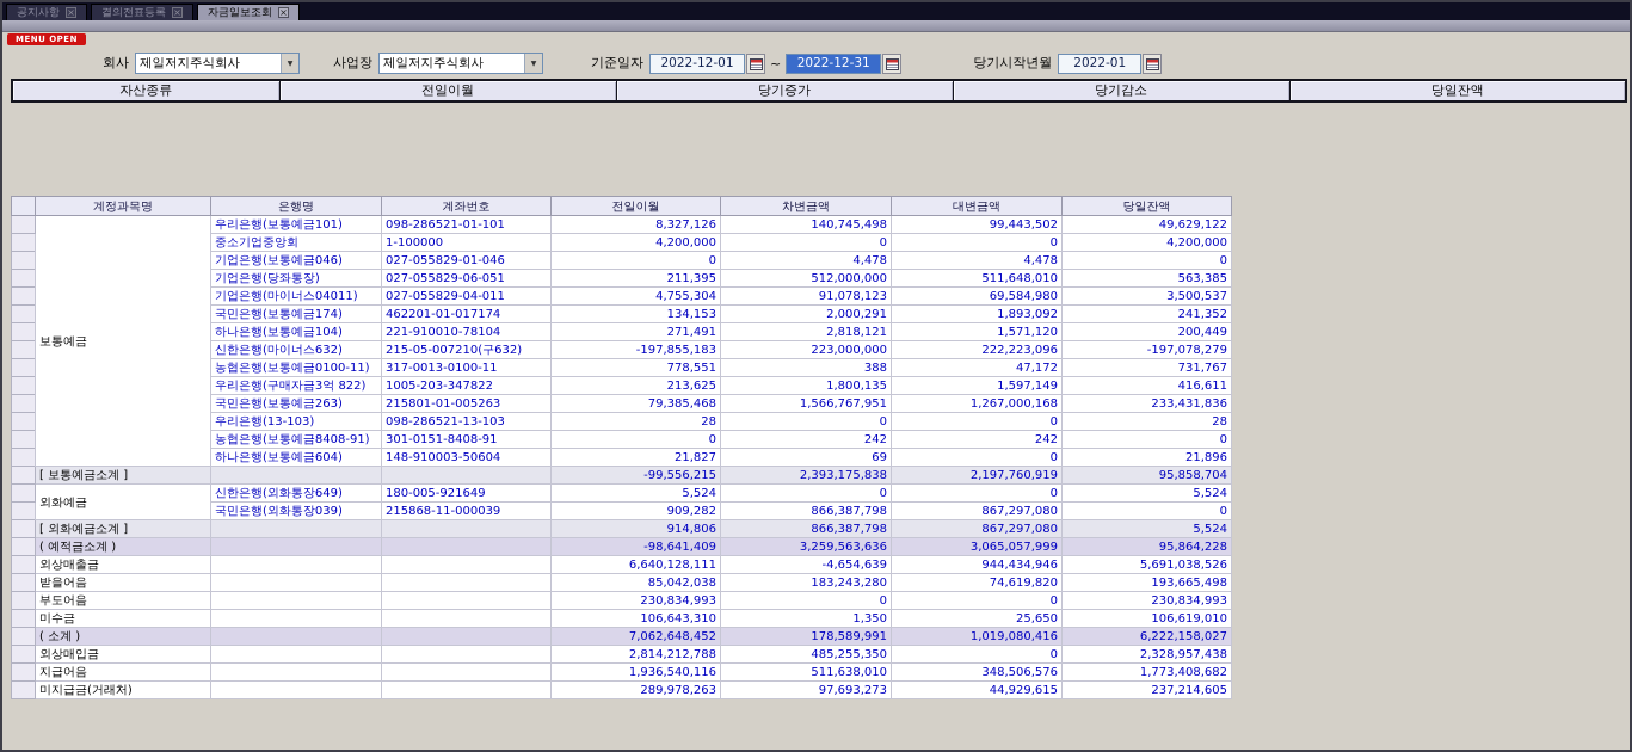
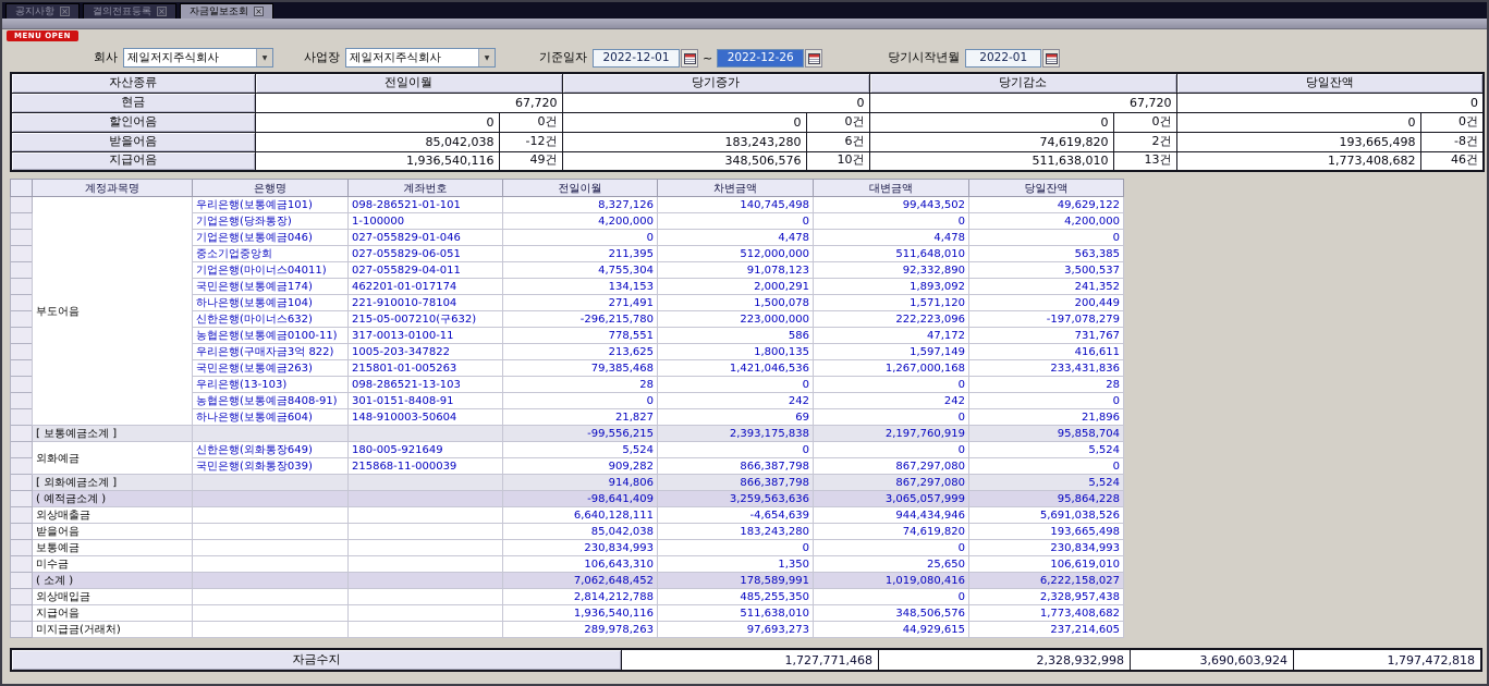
  공지사항
  ×
  결의전표등록
  ×
  자금일보조회
  ×
  MENU OPEN
  회사
  제일저지주식회사
  사업장
  제일저지주식회사
  기준일자
  2022-12-01
  ~
- 2022-12-31
+ 2022-12-26
  당기시작년월
  2022-01
  자산종류	전일이월	당기증가	당기감소	당일잔액
+ 현금	67,720	0	67,720	0
+ 할인어음	0	0건	0	0건	0	0건	0	0건
+ 받을어음	85,042,038	-12건	183,243,280	6건	74,619,820	2건	193,665,498	-8건
+ 지급어음	1,936,540,116	49건	348,506,576	10건	511,638,010	13건	1,773,408,682	46건
  	계정과목명	은행명	계좌번호	전일이월	차변금액	대변금액	당일잔액
- 	보통예금	우리은행(보통예금101)	098-286521-01-101	8,327,126	140,745,498	99,443,502	49,629,122
+ 	부도어음	우리은행(보통예금101)	098-286521-01-101	8,327,126	140,745,498	99,443,502	49,629,122
- 	중소기업중앙회	1-100000	4,200,000	0	0	4,200,000
+ 	기업은행(당좌통장)	1-100000	4,200,000	0	0	4,200,000
  	기업은행(보통예금046)	027-055829-01-046	0	4,478	4,478	0
- 	기업은행(당좌통장)	027-055829-06-051	211,395	512,000,000	511,648,010	563,385
+ 	중소기업중앙회	027-055829-06-051	211,395	512,000,000	511,648,010	563,385
- 	기업은행(마이너스04011)	027-055829-04-011	4,755,304	91,078,123	69,584,980	3,500,537
+ 	기업은행(마이너스04011)	027-055829-04-011	4,755,304	91,078,123	92,332,890	3,500,537
  	국민은행(보통예금174)	462201-01-017174	134,153	2,000,291	1,893,092	241,352
- 	하나은행(보통예금104)	221-910010-78104	271,491	2,818,121	1,571,120	200,449
+ 	하나은행(보통예금104)	221-910010-78104	271,491	1,500,078	1,571,120	200,449
- 	신한은행(마이너스632)	215-05-007210(구632)	-197,855,183	223,000,000	222,223,096	-197,078,279
+ 	신한은행(마이너스632)	215-05-007210(구632)	-296,215,780	223,000,000	222,223,096	-197,078,279
- 	농협은행(보통예금0100-11)	317-0013-0100-11	778,551	388	47,172	731,767
+ 	농협은행(보통예금0100-11)	317-0013-0100-11	778,551	586	47,172	731,767
  	우리은행(구매자금3억 822)	1005-203-347822	213,625	1,800,135	1,597,149	416,611
- 	국민은행(보통예금263)	215801-01-005263	79,385,468	1,566,767,951	1,267,000,168	233,431,836
+ 	국민은행(보통예금263)	215801-01-005263	79,385,468	1,421,046,536	1,267,000,168	233,431,836
  	우리은행(13-103)	098-286521-13-103	28	0	0	28
  	농협은행(보통예금8408-91)	301-0151-8408-91	0	242	242	0
  	하나은행(보통예금604)	148-910003-50604	21,827	69	0	21,896
  	[ 보통예금소계 ]			-99,556,215	2,393,175,838	2,197,760,919	95,858,704
  	외화예금	신한은행(외화통장649)	180-005-921649	5,524	0	0	5,524
  	국민은행(외화통장039)	215868-11-000039	909,282	866,387,798	867,297,080	0
  	[ 외화예금소계 ]			914,806	866,387,798	867,297,080	5,524
  	( 예적금소계 )			-98,641,409	3,259,563,636	3,065,057,999	95,864,228
  	외상매출금			6,640,128,111	-4,654,639	944,434,946	5,691,038,526
  	받을어음			85,042,038	183,243,280	74,619,820	193,665,498
- 	부도어음			230,834,993	0	0	230,834,993
+ 	보통예금			230,834,993	0	0	230,834,993
  	미수금			106,643,310	1,350	25,650	106,619,010
  	( 소계 )			7,062,648,452	178,589,991	1,019,080,416	6,222,158,027
  	외상매입금			2,814,212,788	485,255,350	0	2,328,957,438
  	지급어음			1,936,540,116	511,638,010	348,506,576	1,773,408,682
  	미지급금(거래처)			289,978,263	97,693,273	44,929,615	237,214,605
+ 자금수지
+ 1,727,771,468
+ 2,328,932,998
+ 3,690,603,924
+ 1,797,472,818
